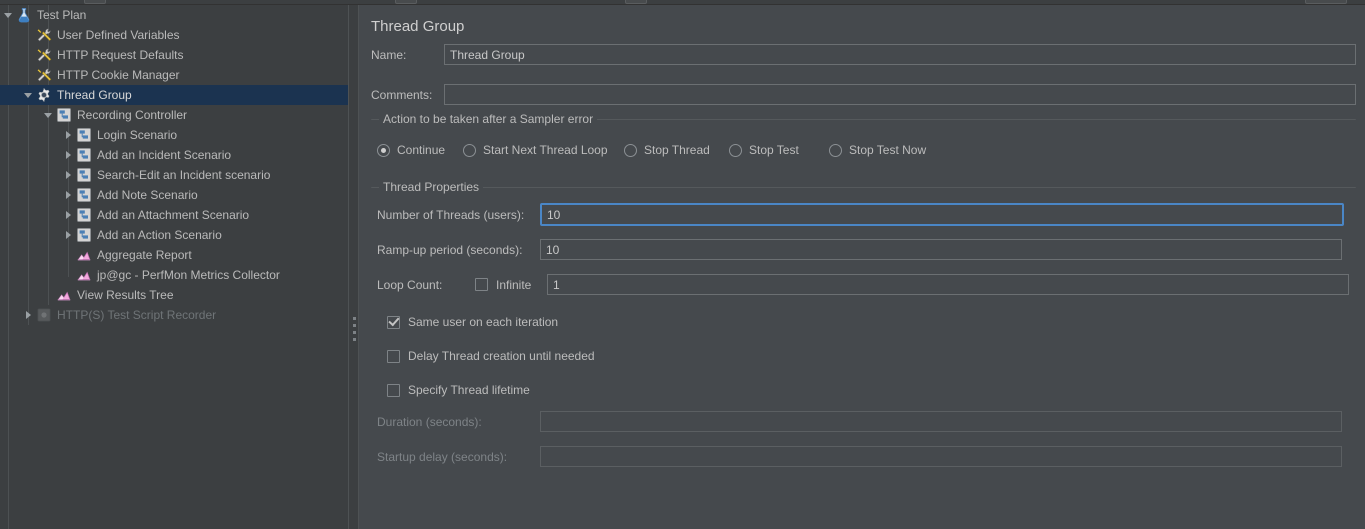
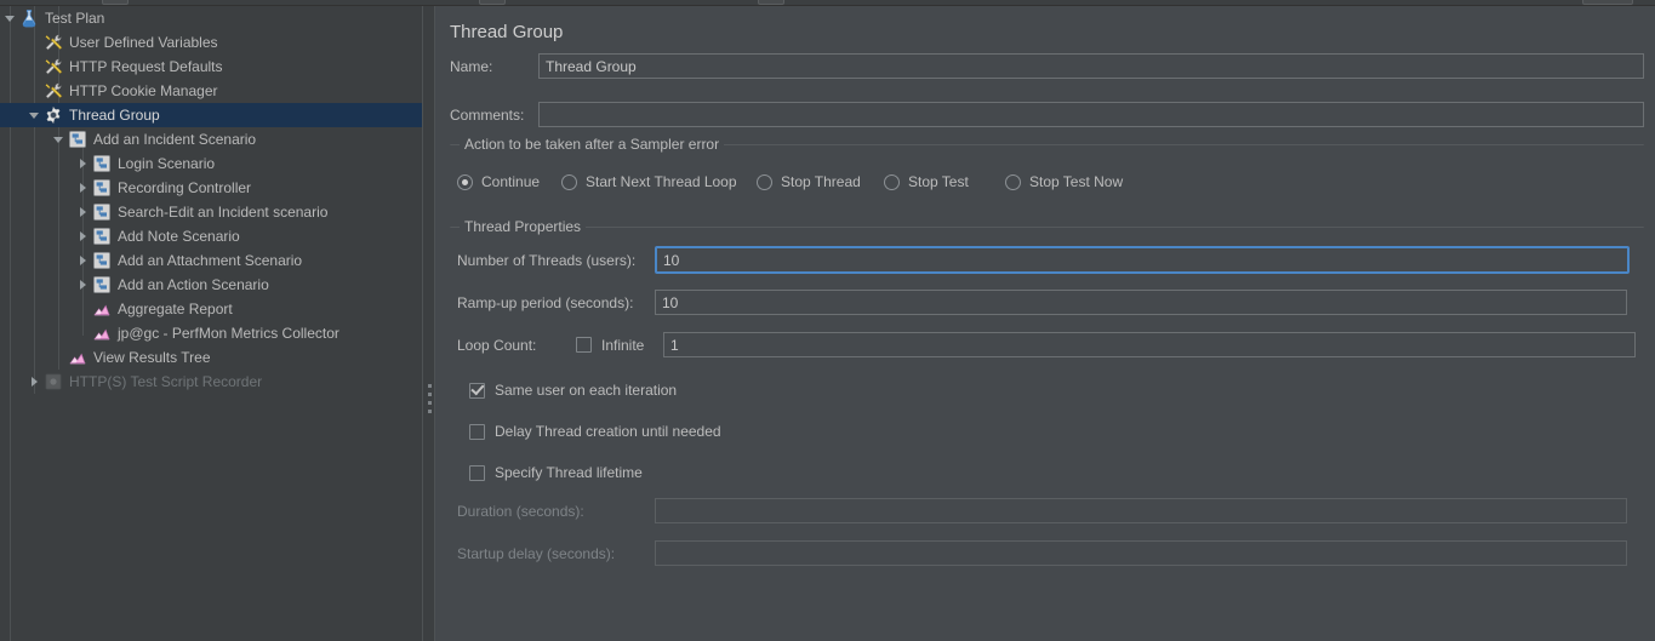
  Test Plan
  User Defined Variables
  HTTP Request Defaults
  HTTP Cookie Manager
  Thread Group
- Recording Controller
+ Add an Incident Scenario
  Login Scenario
- Add an Incident Scenario
+ Recording Controller
  Search-Edit an Incident scenario
  Add Note Scenario
  Add an Attachment Scenario
  Add an Action Scenario
  Aggregate Report
  jp@gc - PerfMon Metrics Collector
  View Results Tree
  HTTP(S) Test Script Recorder
  Thread Group
  Name:
  Thread Group
  Comments:
  Action to be taken after a Sampler error
  Continue
  Start Next Thread Loop
  Stop Thread
  Stop Test
  Stop Test Now
  Thread Properties
  Number of Threads (users):
  10
  Ramp-up period (seconds):
  10
  Loop Count:
  Infinite
  1
  Same user on each iteration
  Delay Thread creation until needed
  Specify Thread lifetime
  Duration (seconds):
  Startup delay (seconds):
